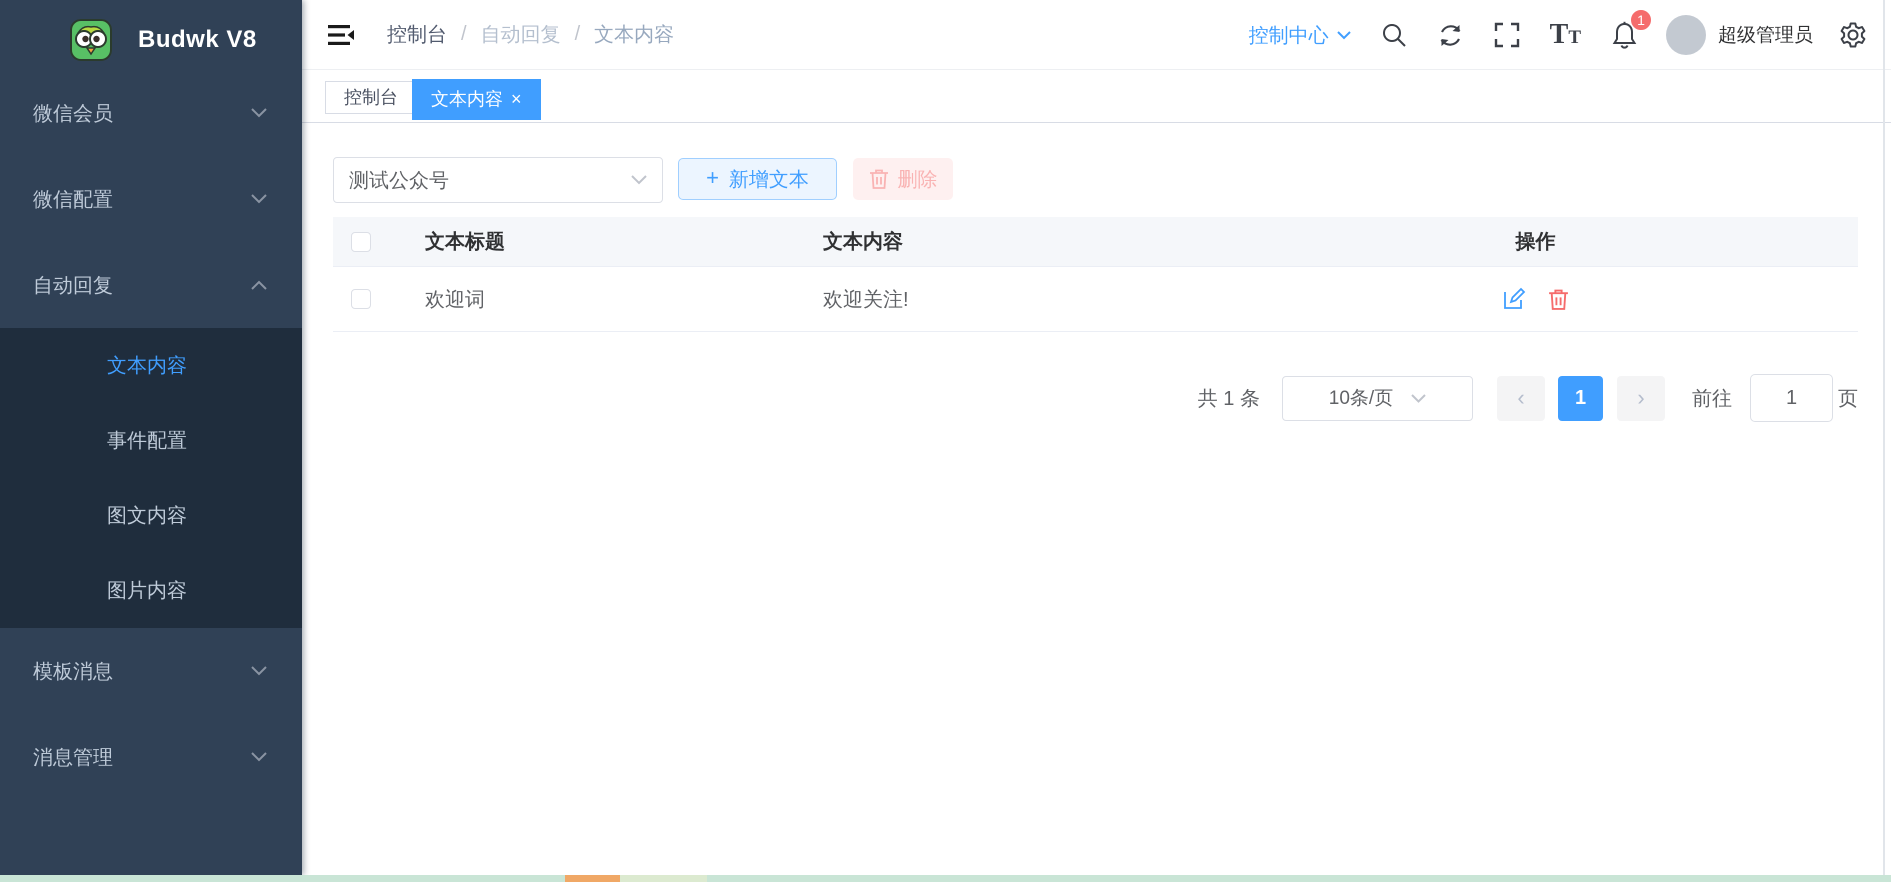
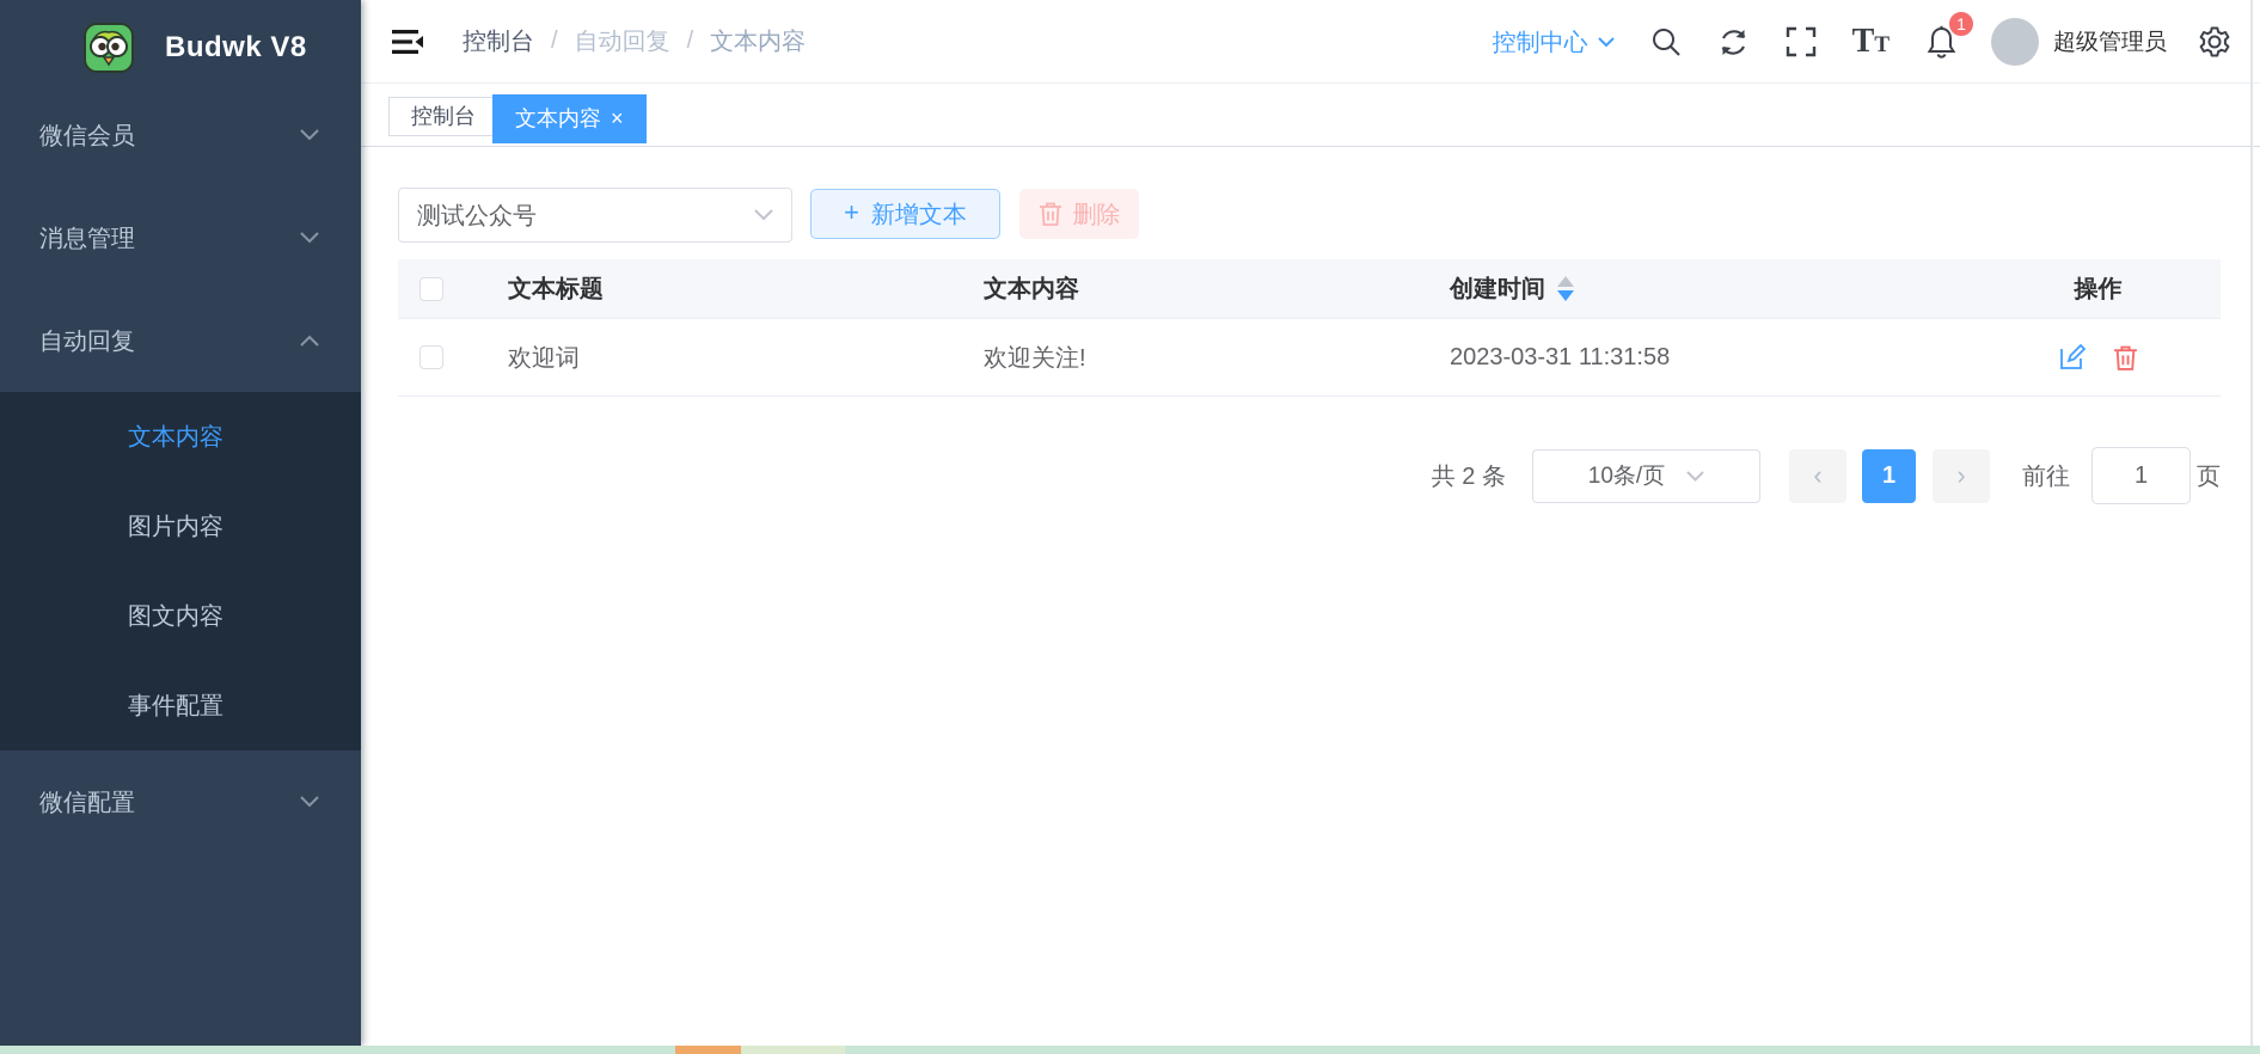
  Budwk V8
  微信会员
- 微信配置
+ 消息管理
  自动回复
  文本内容
- 事件配置
+ 图片内容
  图文内容
- 图片内容
+ 事件配置
- 模板消息
- 消息管理
+ 微信配置
  控制台
  /
  自动回复
  /
  文本内容
  控制中心
  TT
  1
  超级管理员
  控制台
  文本内容
  ×
  测试公众号
  +
  新增文本
  删除
  文本标题
  文本内容
+ 创建时间
  操作
  欢迎词
  欢迎关注!
+ 2023-03-31 11:31:58
- 共 1 条
+ 共 2 条
  10条/页
  ‹
  1
  ›
  前往
  1
  页
